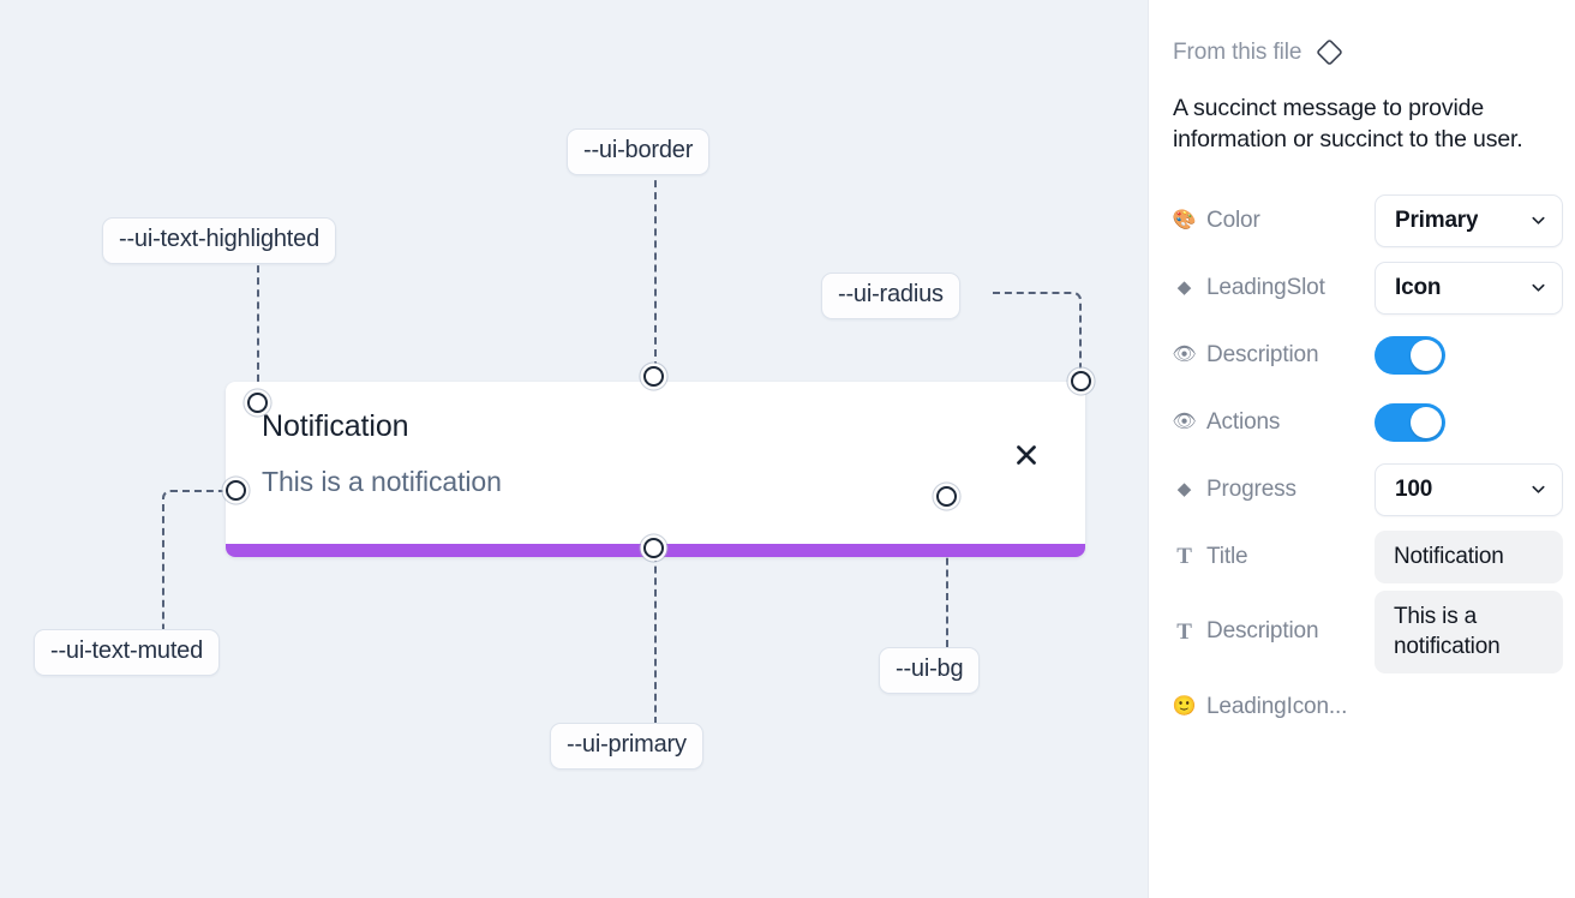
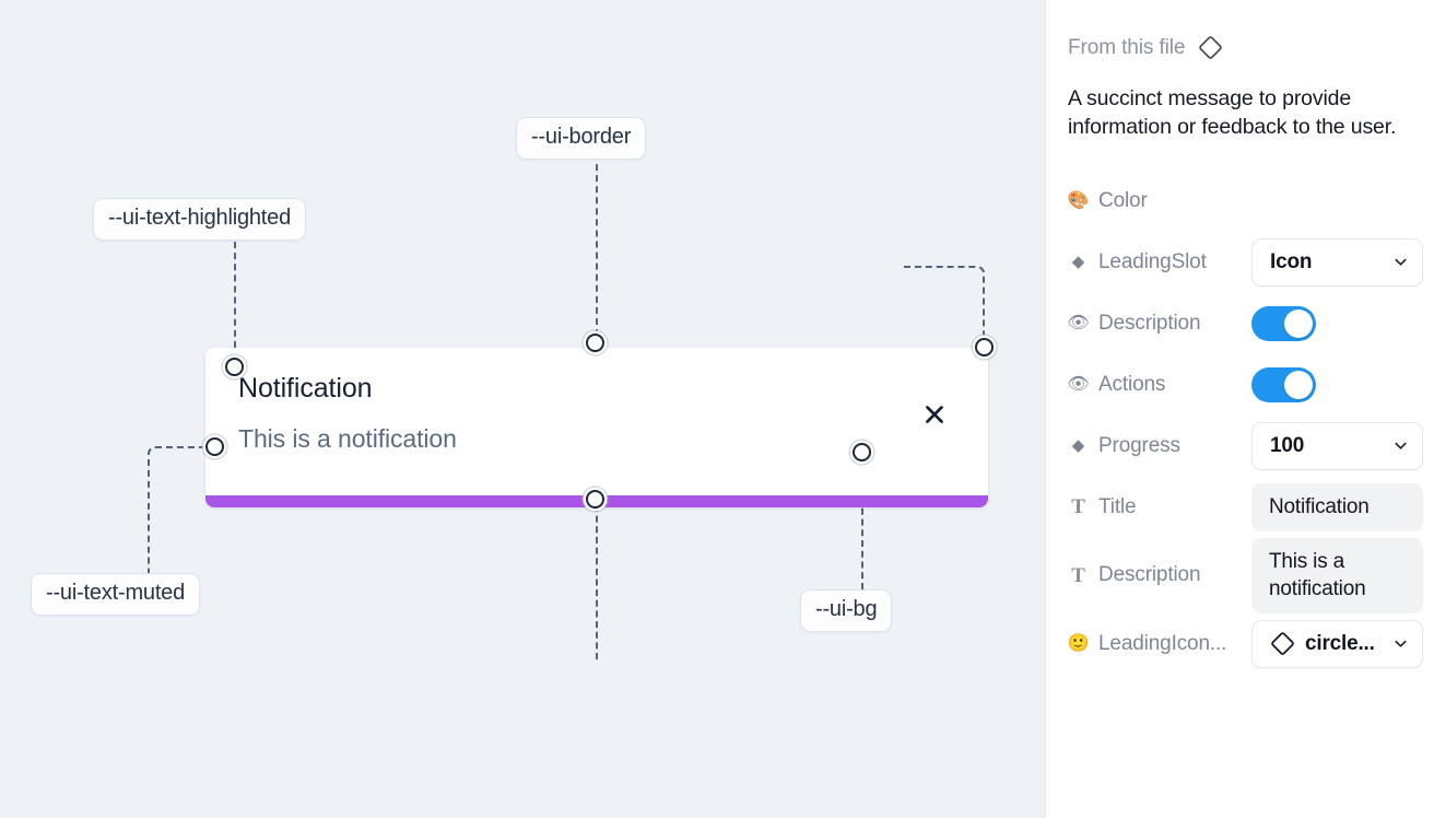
  Notification
  This is a notification
  --ui-text-highlighted
  --ui-border
- --ui-radius
  --ui-text-muted
- --ui-primary
  --ui-bg
  From this file
- A succinct message to provide information or succinct to the user.
+ A succinct message to provide information or feedback to the user.
  🎨
  Color
- Primary
  ◆
  LeadingSlot
  Icon
  👁
  Description
  👁
  Actions
  ◆
  Progress
  100
  T
  Title
  Notification
  T
  Description
  This is a notification
  🙂
  LeadingIcon...
+ circle...
